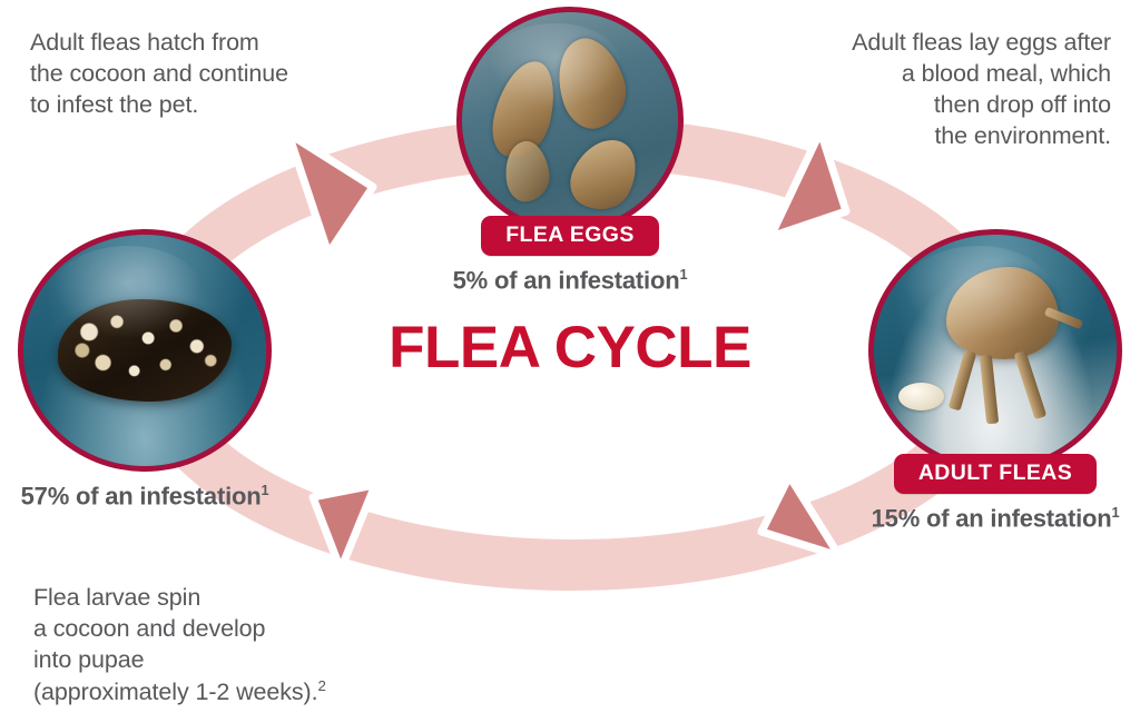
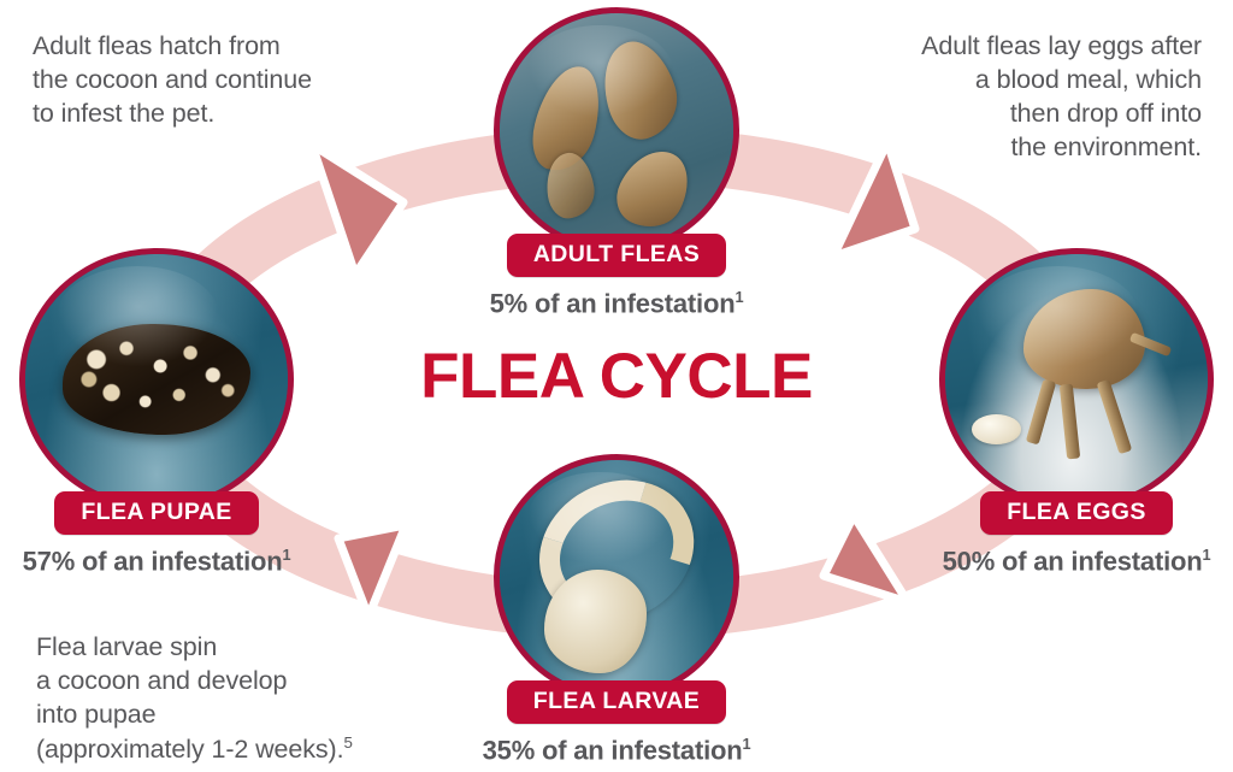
  Adult fleas hatch from
  the cocoon and continue
  to infest the pet.
  Adult fleas lay eggs after
  a blood meal, which
  then drop off into
  the environment.
  Flea larvae spin
  a cocoon and develop
  into pupae
- (approximately 1-2 weeks).2
+ (approximately 1-2 weeks).5
  FLEA CYCLE
- FLEA EGGS
+ ADULT FLEAS
  5% of an infestation1
- ADULT FLEAS
+ FLEA EGGS
- 15% of an infestation1
+ 50% of an infestation1
+ FLEA LARVAE
+ 35% of an infestation1
+ FLEA PUPAE
  57% of an infestation1
